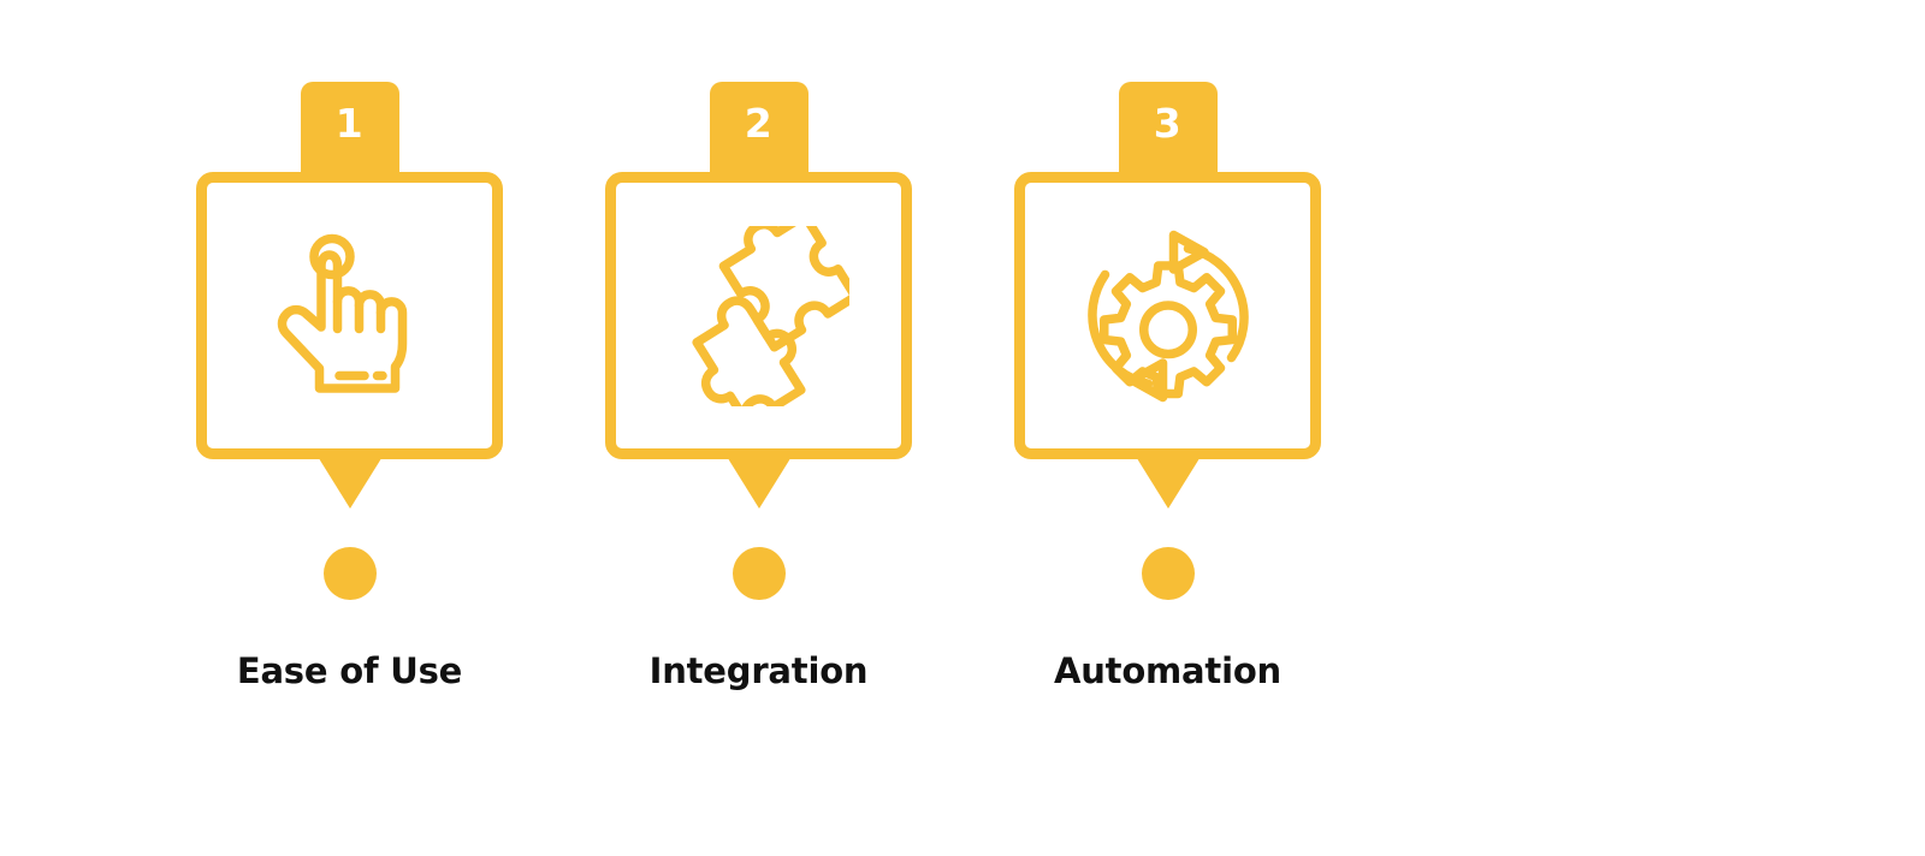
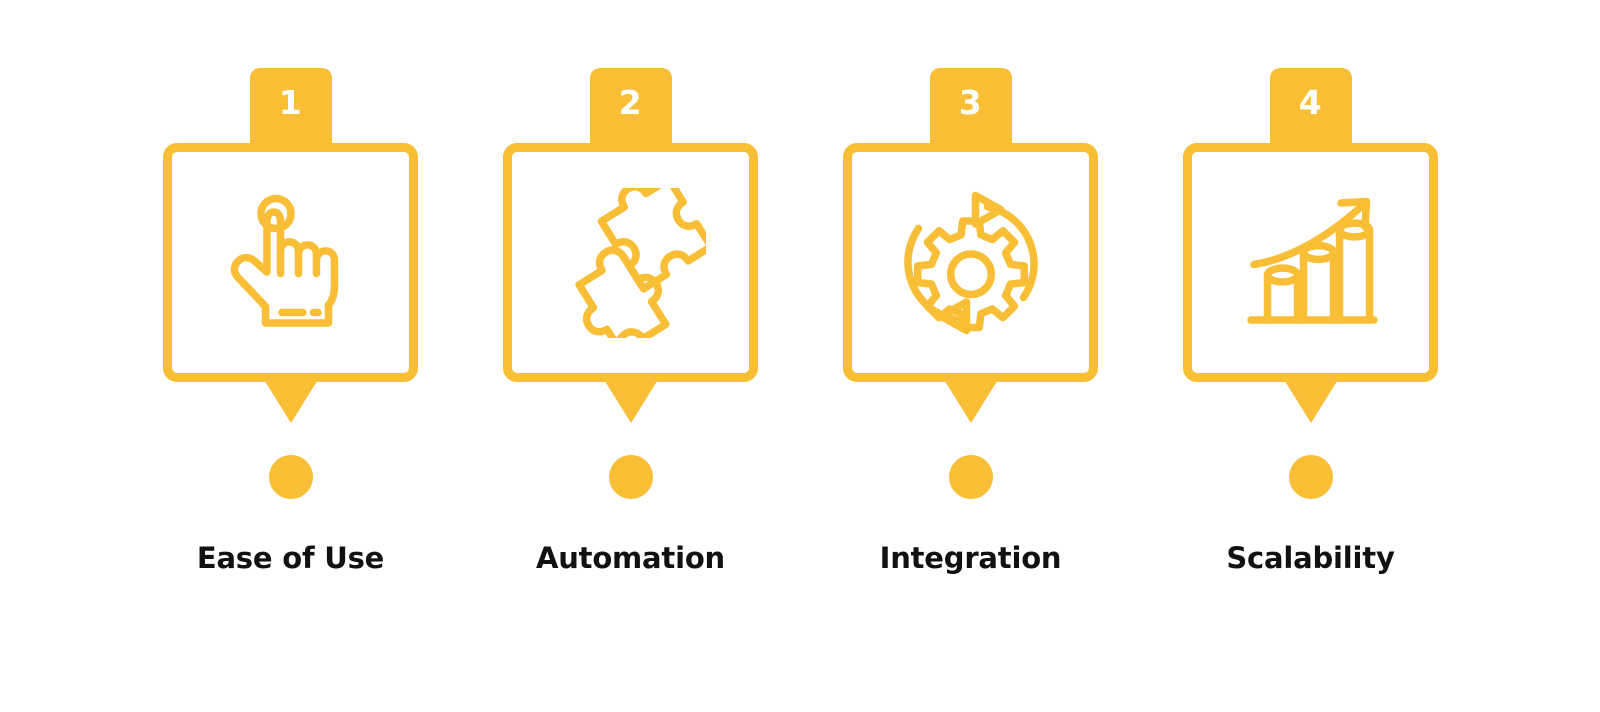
  1
  Ease of Use
  2
- Integration
+ Automation
  3
- Automation
+ Integration
+ 4
+ Scalability
